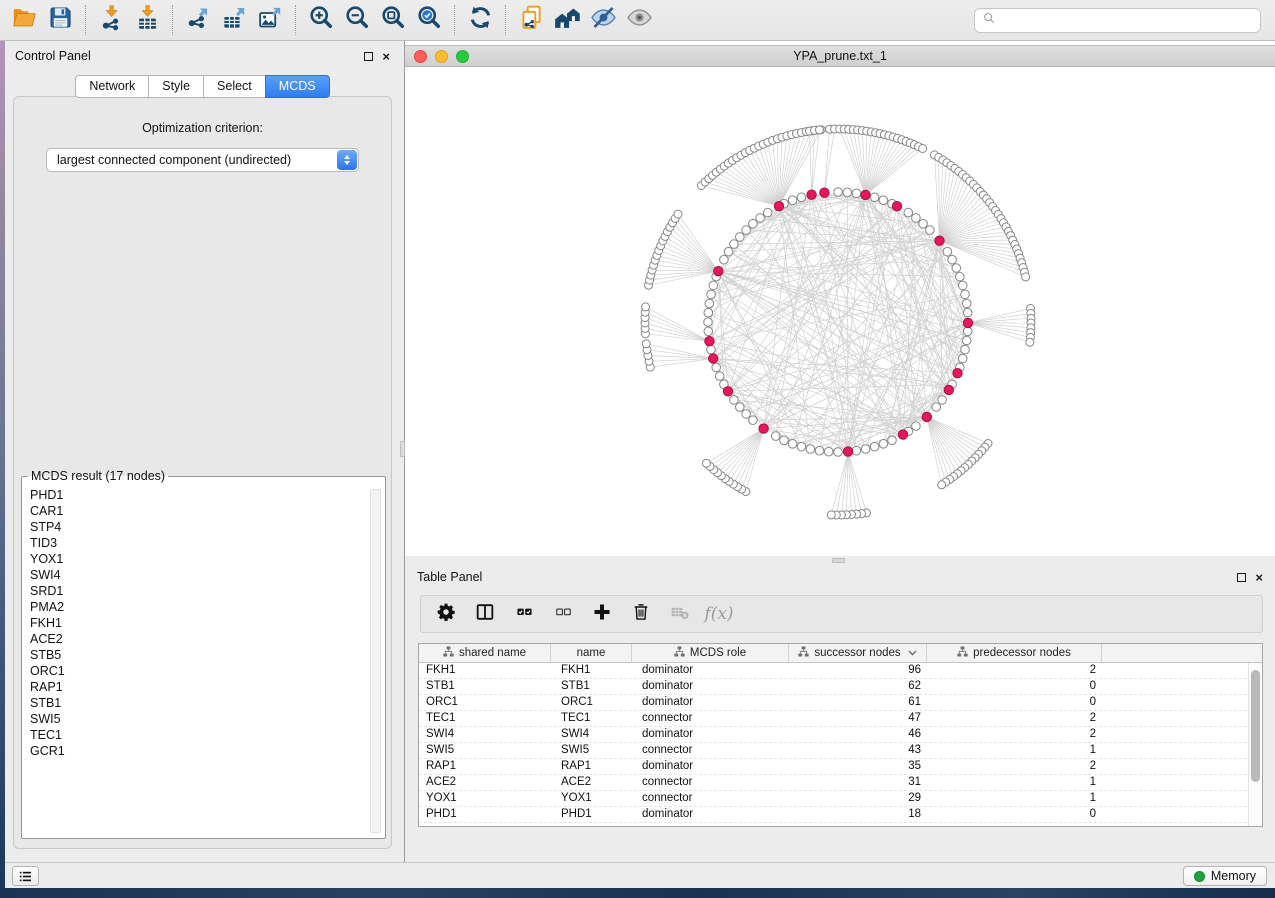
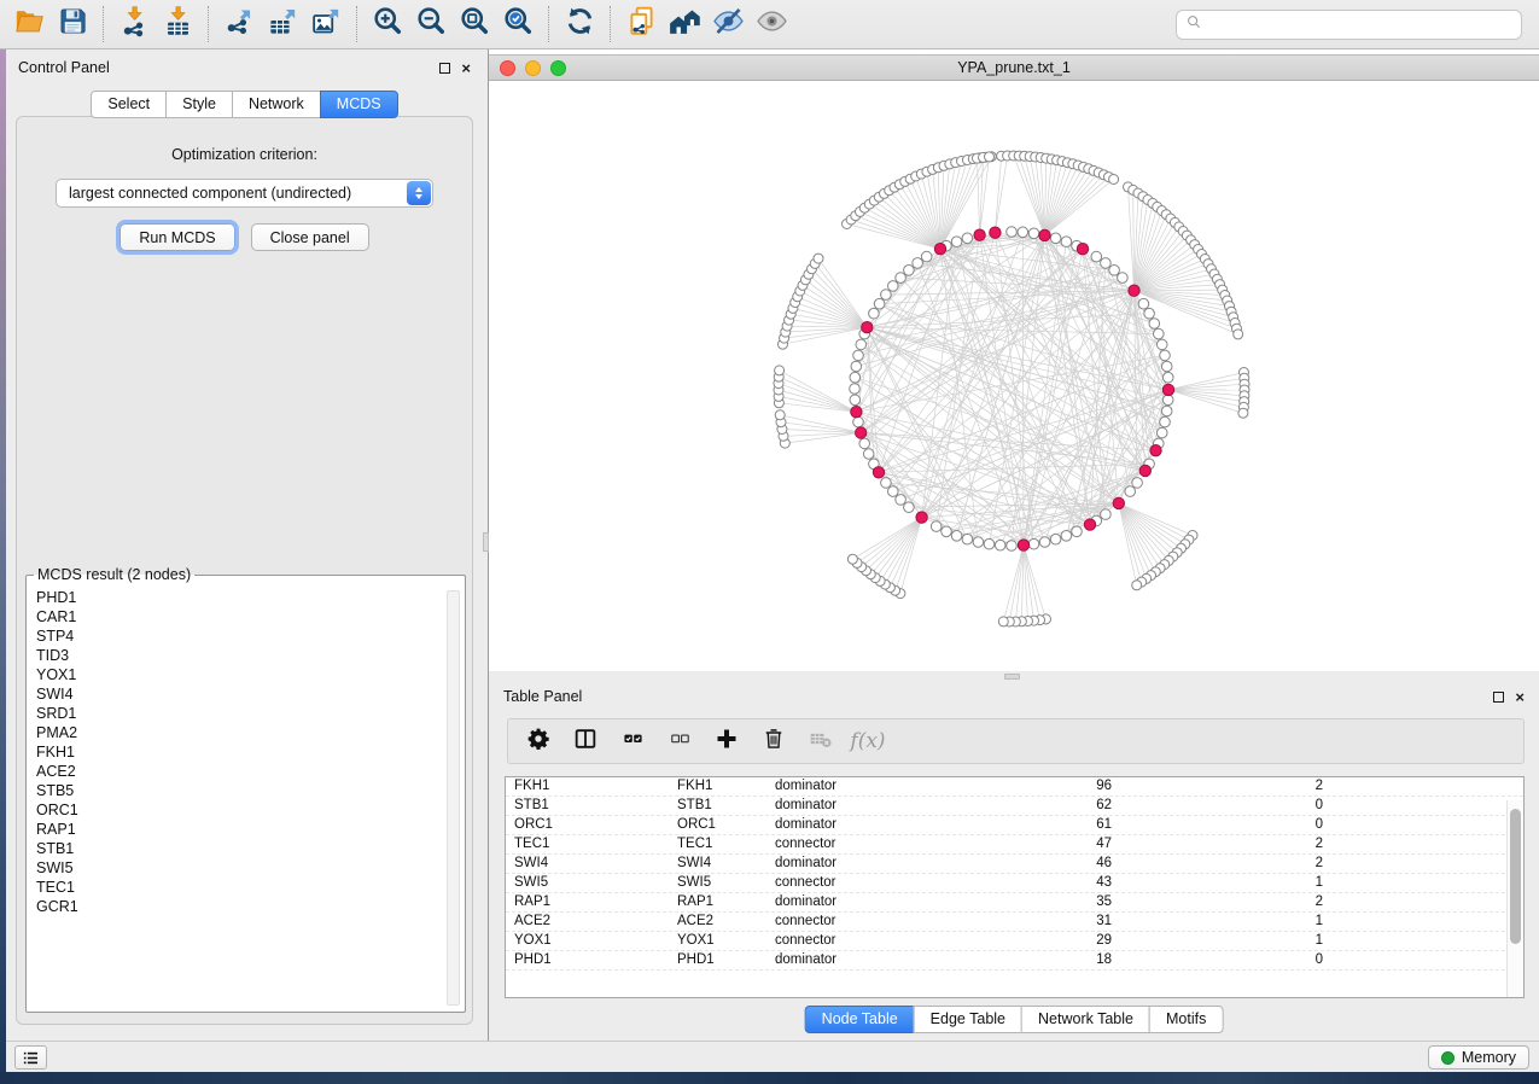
  Control Panel
  ×
- Network
+ Select
  Style
- Select
+ Network
  MCDS
  Optimization criterion:
  largest connected component (undirected)
+ Run MCDS
+ Close panel
- MCDS result (17 nodes)
+ MCDS result (2 nodes)
  PHD1
  CAR1
  STP4
  TID3
  YOX1
  SWI4
  SRD1
  PMA2
  FKH1
  ACE2
  STB5
  ORC1
  RAP1
  STB1
  SWI5
  TEC1
  GCR1
  YPA_prune.txt_1
  Table Panel
  ×
  f(x)
- shared name
- name
- MCDS role
- successor nodes
- predecessor nodes
  FKH1
  FKH1
  dominator
  96
  2
  STB1
  STB1
  dominator
  62
  0
  ORC1
  ORC1
  dominator
  61
  0
  TEC1
  TEC1
  connector
  47
  2
  SWI4
  SWI4
  dominator
  46
  2
  SWI5
  SWI5
  connector
  43
  1
  RAP1
  RAP1
  dominator
  35
  2
  ACE2
  ACE2
  connector
  31
  1
  YOX1
  YOX1
  connector
  29
  1
  PHD1
  PHD1
  dominator
  18
  0
+ Node Table
+ Edge Table
+ Network Table
+ Motifs
  Memory
